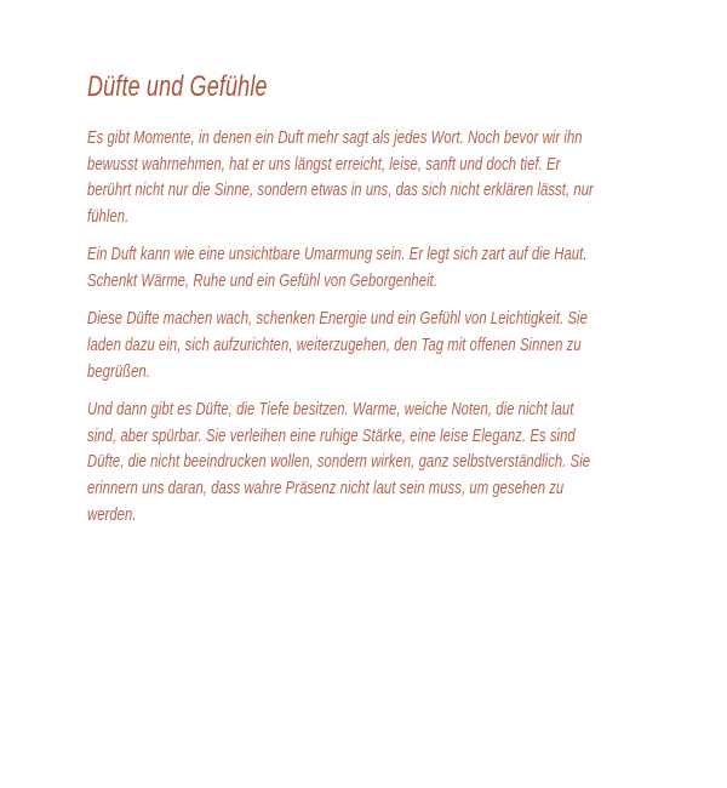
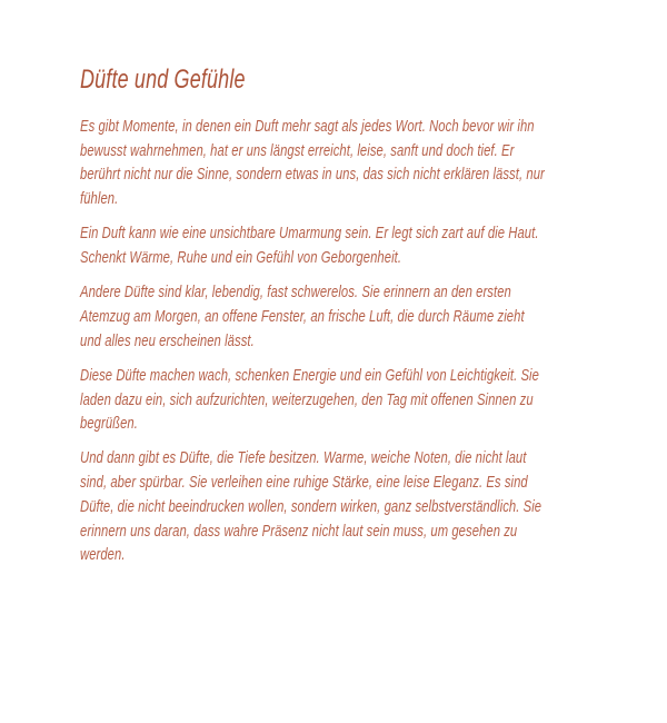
  Düfte und Gefühle
  Es gibt Momente, in denen ein Duft mehr sagt als jedes Wort. Noch bevor wir ihn
  bewusst wahrnehmen, hat er uns längst erreicht, leise, sanft und doch tief. Er
  berührt nicht nur die Sinne, sondern etwas in uns, das sich nicht erklären lässt, nur
  fühlen.
  Ein Duft kann wie eine unsichtbare Umarmung sein. Er legt sich zart auf die Haut.
  Schenkt Wärme, Ruhe und ein Gefühl von Geborgenheit.
+ Andere Düfte sind klar, lebendig, fast schwerelos. Sie erinnern an den ersten
+ Atemzug am Morgen, an offene Fenster, an frische Luft, die durch Räume zieht
+ und alles neu erscheinen lässt.
  Diese Düfte machen wach, schenken Energie und ein Gefühl von Leichtigkeit. Sie
  laden dazu ein, sich aufzurichten, weiterzugehen, den Tag mit offenen Sinnen zu
  begrüßen.
  Und dann gibt es Düfte, die Tiefe besitzen. Warme, weiche Noten, die nicht laut
  sind, aber spürbar. Sie verleihen eine ruhige Stärke, eine leise Eleganz. Es sind
  Düfte, die nicht beeindrucken wollen, sondern wirken, ganz selbstverständlich. Sie
  erinnern uns daran, dass wahre Präsenz nicht laut sein muss, um gesehen zu
  werden.
